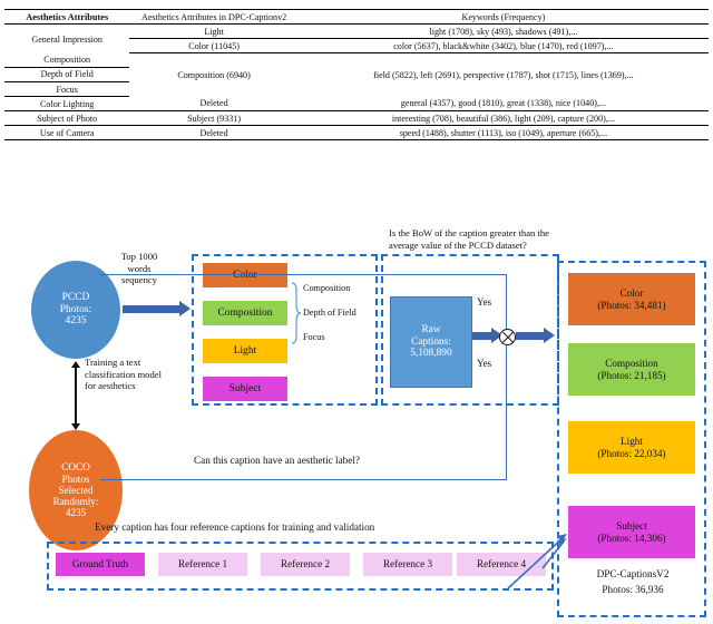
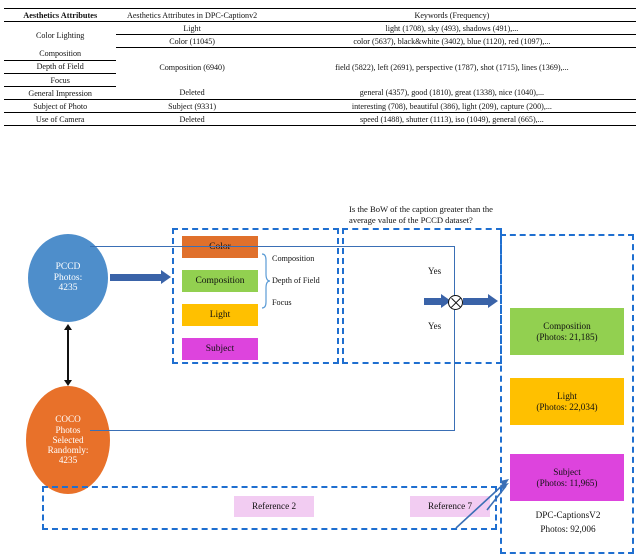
  Aesthetics Attributes	Aesthetics Attributes in DPC-Captionv2	Keywords (Frequency)
- General Impression	Light	light (1708), sky (493), shadows (491),...
+ Color Lighting	Light	light (1708), sky (493), shadows (491),...
- Color (11045)	color (5637), black&white (3402), blue (1470), red (1097),...
+ Color (11045)	color (5637), black&white (3402), blue (1120), red (1097),...
  Composition	Composition (6940)	field (5822), left (2691), perspective (1787), shot (1715), lines (1369),...
  Depth of Field
  Focus
- Color Lighting	Deleted	general (4357), good (1810), great (1338), nice (1040),...
+ General Impression	Deleted	general (4357), good (1810), great (1338), nice (1040),...
  Subject of Photo	Subject (9331)	interesting (708), beautiful (386), light (209), capture (200),...
- Use of Camera	Deleted	speed (1488), shutter (1113), iso (1049), aperture (665),...
+ Use of Camera	Deleted	speed (1488), shutter (1113), iso (1049), general (665),...
  PCCD
  Photos:
  4235
  COCO
  Photos
  Selected
  Randomly:
  4235
- Training a text classification model for aesthetics
- Top 1000 words sequency
  Composition
  Light
  Subject
  Composition
  Depth of Field
  Focus
  Is the BoW of the caption greater than the average value of the PCCD dataset?
- Raw
- Captions:
- 5,108,890
  Yes
  Yes
- Can this caption have an aesthetic label?
- Color
- (Photos: 34,481)
  Composition
  (Photos: 21,185)
  Light
  (Photos: 22,034)
  Subject
- (Photos: 14,306)
+ (Photos: 11,965)
  DPC-CaptionsV2
- Photos: 36,936
+ Photos: 92,006
- Every caption has four reference captions for training and validation
- Ground Truth
- Reference 1
  Reference 2
- Reference 3
- Reference 4
+ Reference 7
